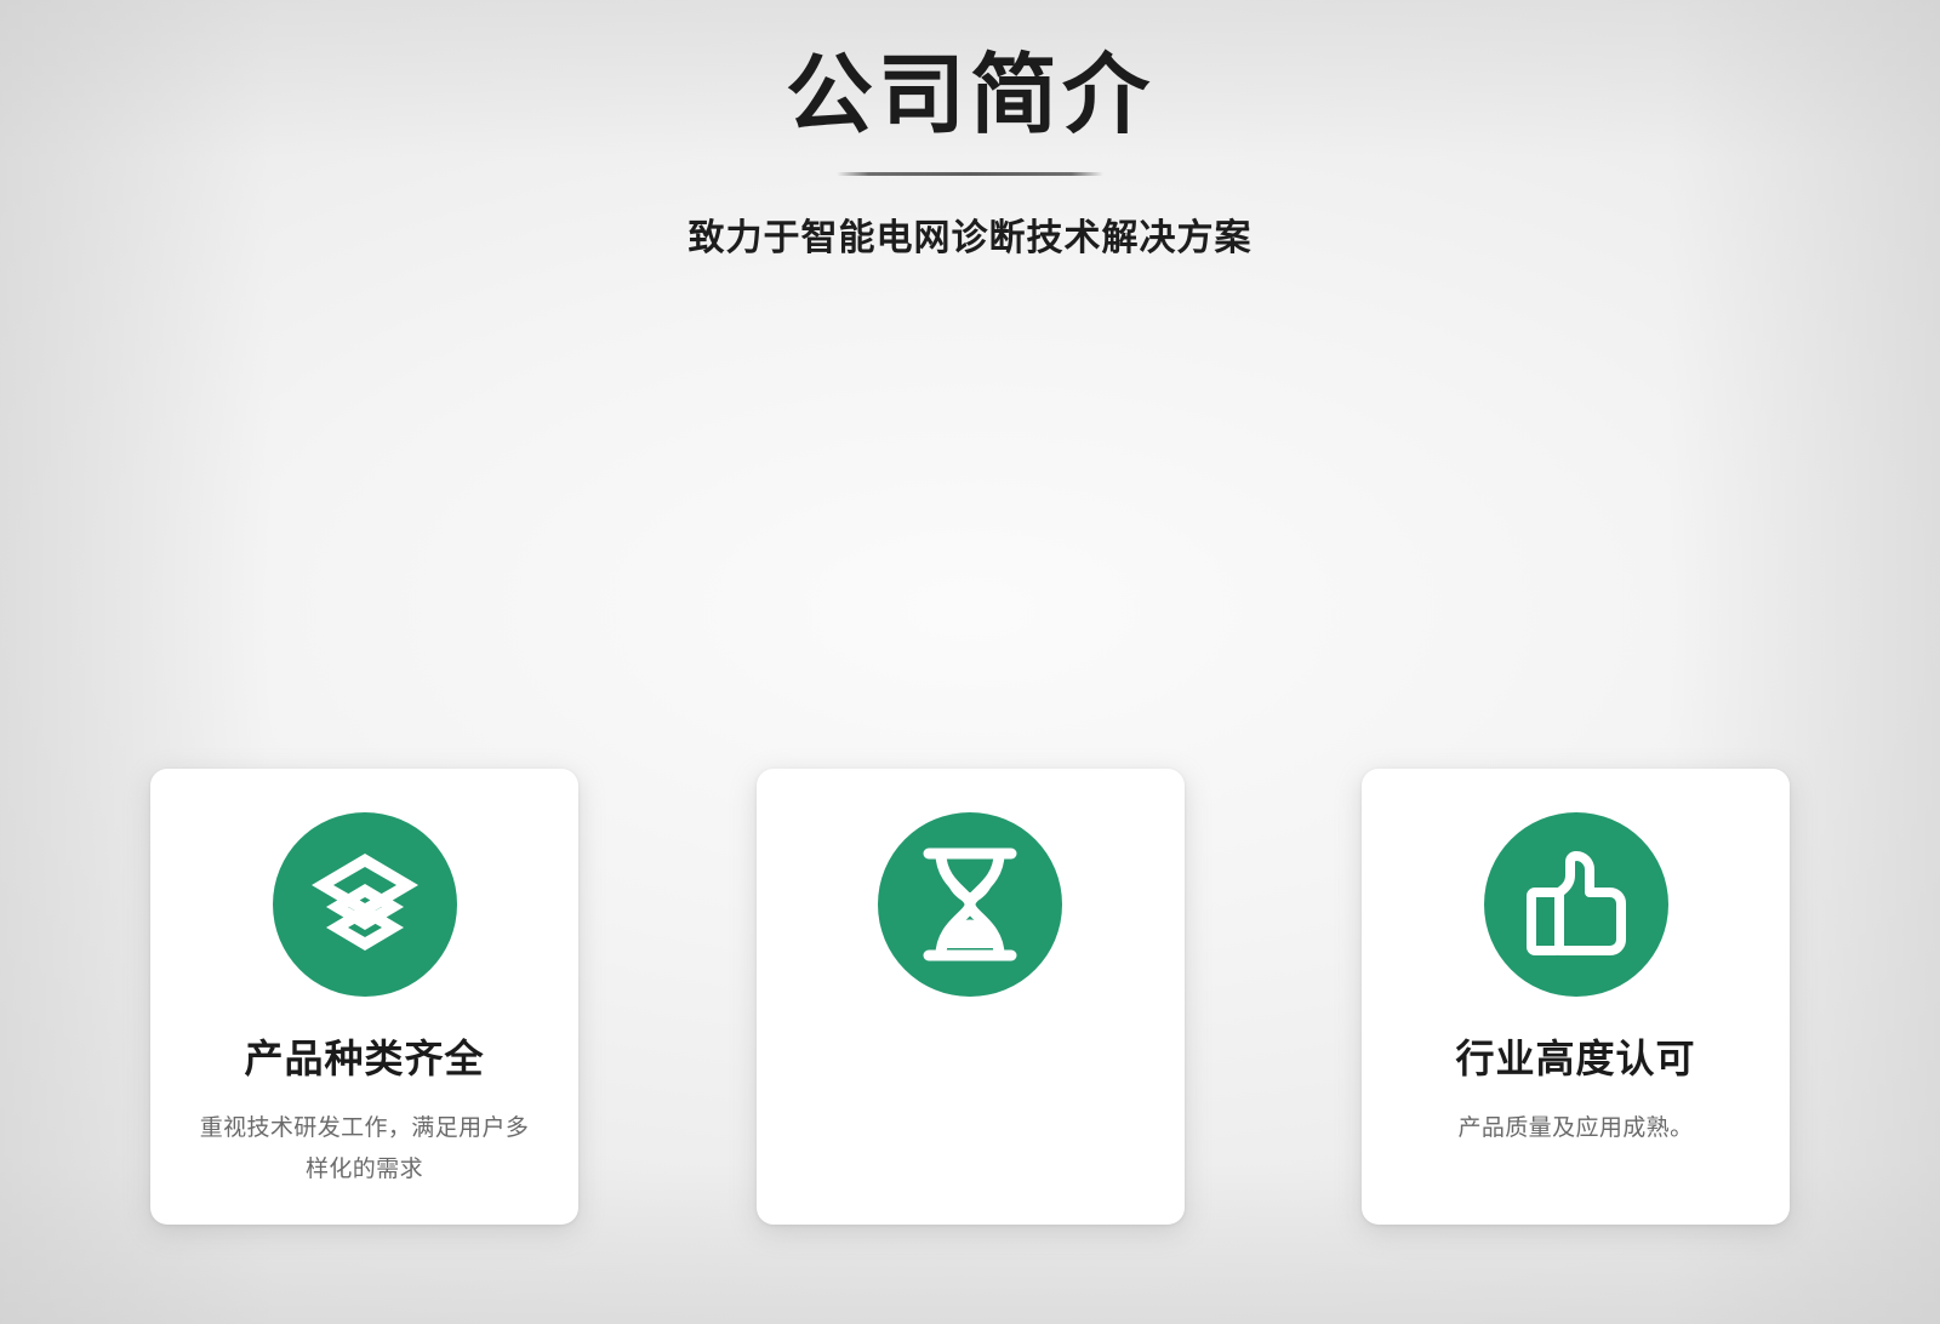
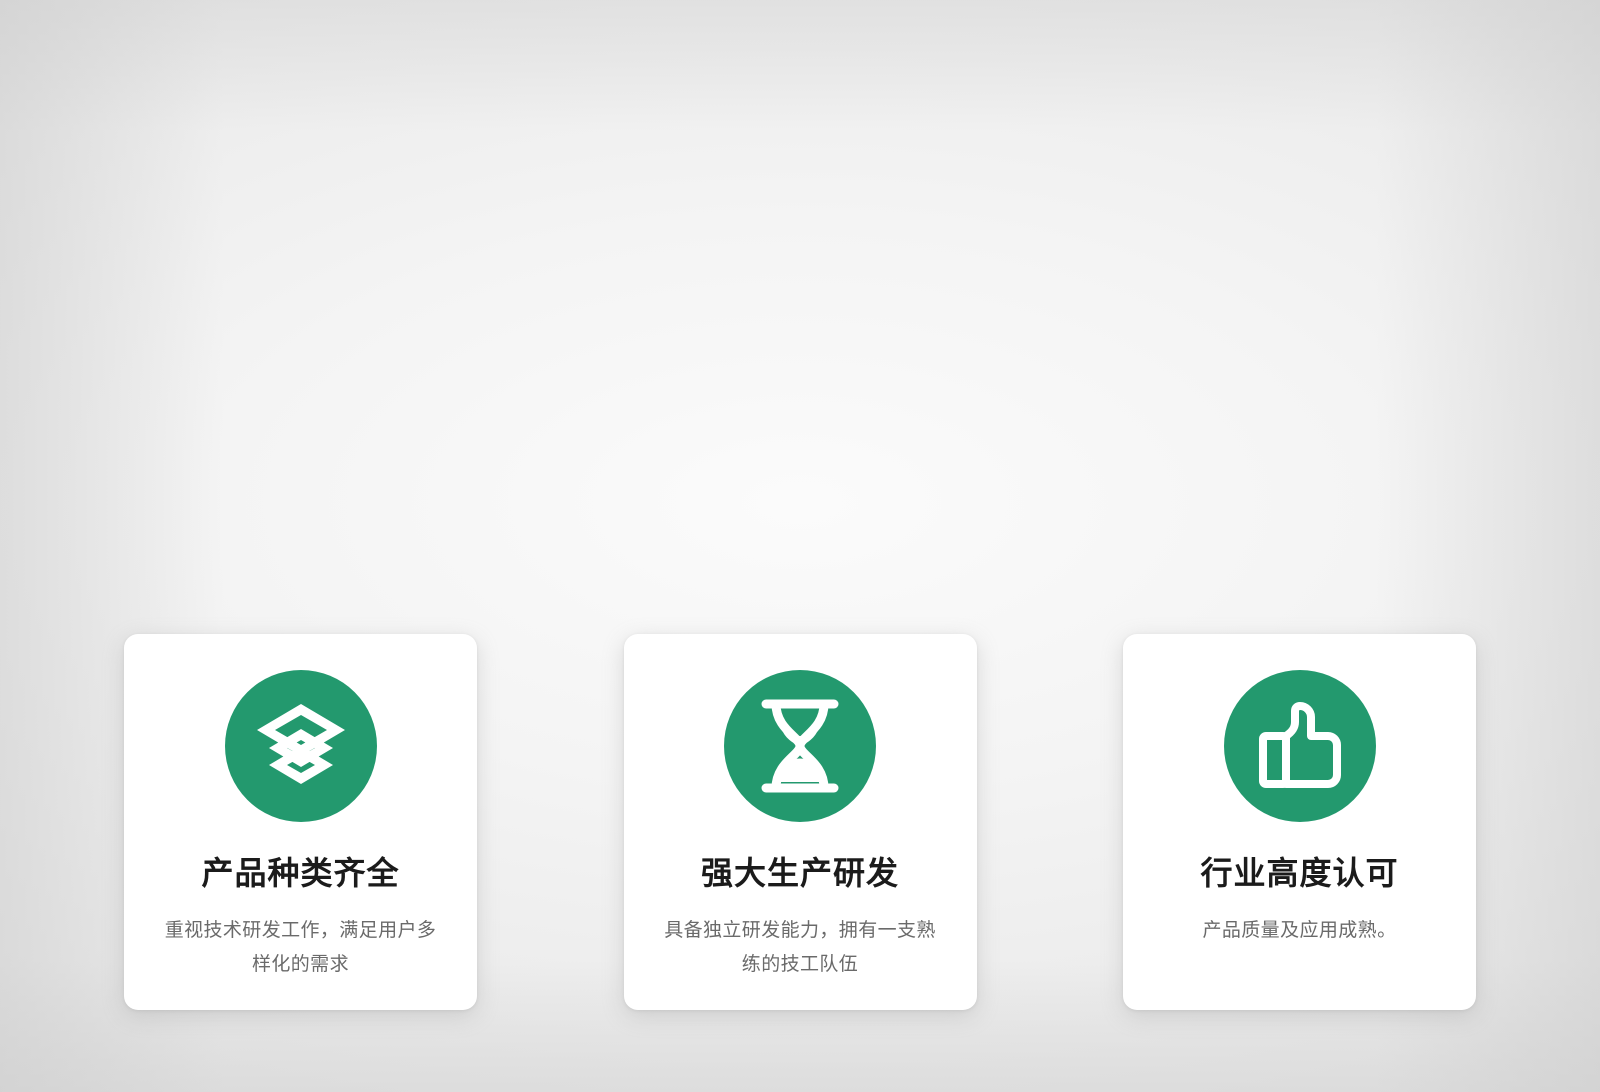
- 公司简介
- 致力于智能电网诊断技术解决方案
  产品种类齐全
  重视技术研发工作，满足用户多样化的需求
+ 强大生产研发
+ 具备独立研发能力，拥有一支熟练的技工队伍
  行业高度认可
  产品质量及应用成熟。
